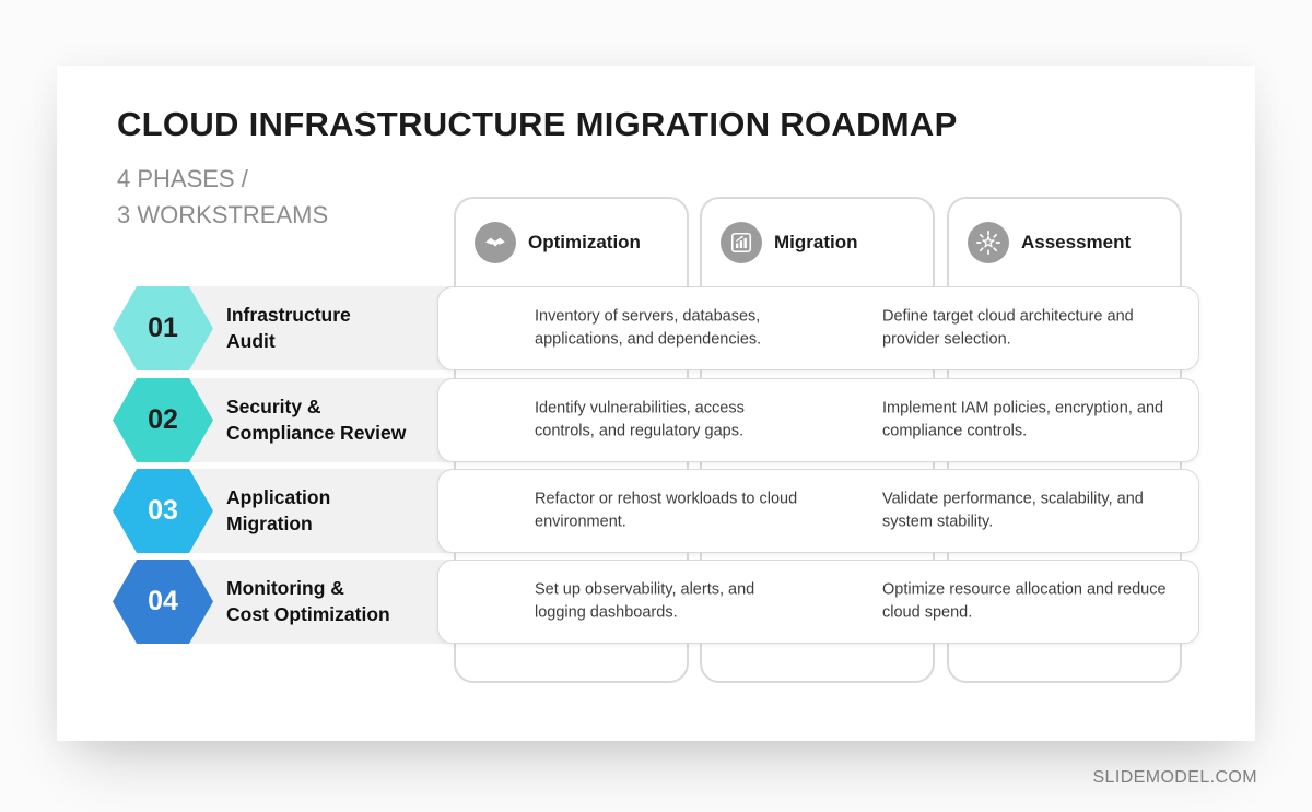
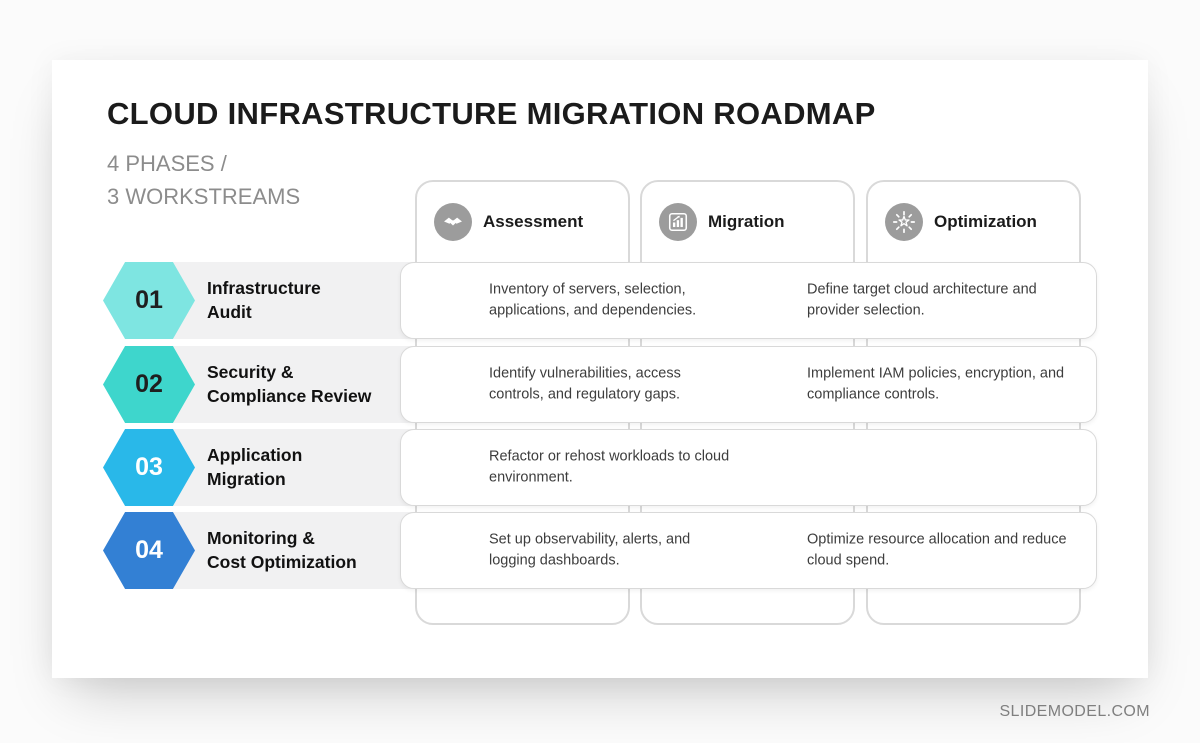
  CLOUD INFRASTRUCTURE MIGRATION ROADMAP
  4 PHASES /
  3 WORKSTREAMS
- Optimization
+ Assessment
  Migration
- Assessment
+ Optimization
- Inventory of servers, databases, applications, and dependencies.
+ Inventory of servers, selection, applications, and dependencies.
  Define target cloud architecture and provider selection.
  Infrastructure
  Audit
  01
  Identify vulnerabilities, access controls, and regulatory gaps.
  Implement IAM policies, encryption, and compliance controls.
  Security &
  Compliance Review
  02
  Refactor or rehost workloads to cloud environment.
- Validate performance, scalability, and system stability.
  Application
  Migration
  03
  Set up observability, alerts, and logging dashboards.
  Optimize resource allocation and reduce cloud spend.
  Monitoring &
  Cost Optimization
  04
  SLIDEMODEL.COM
